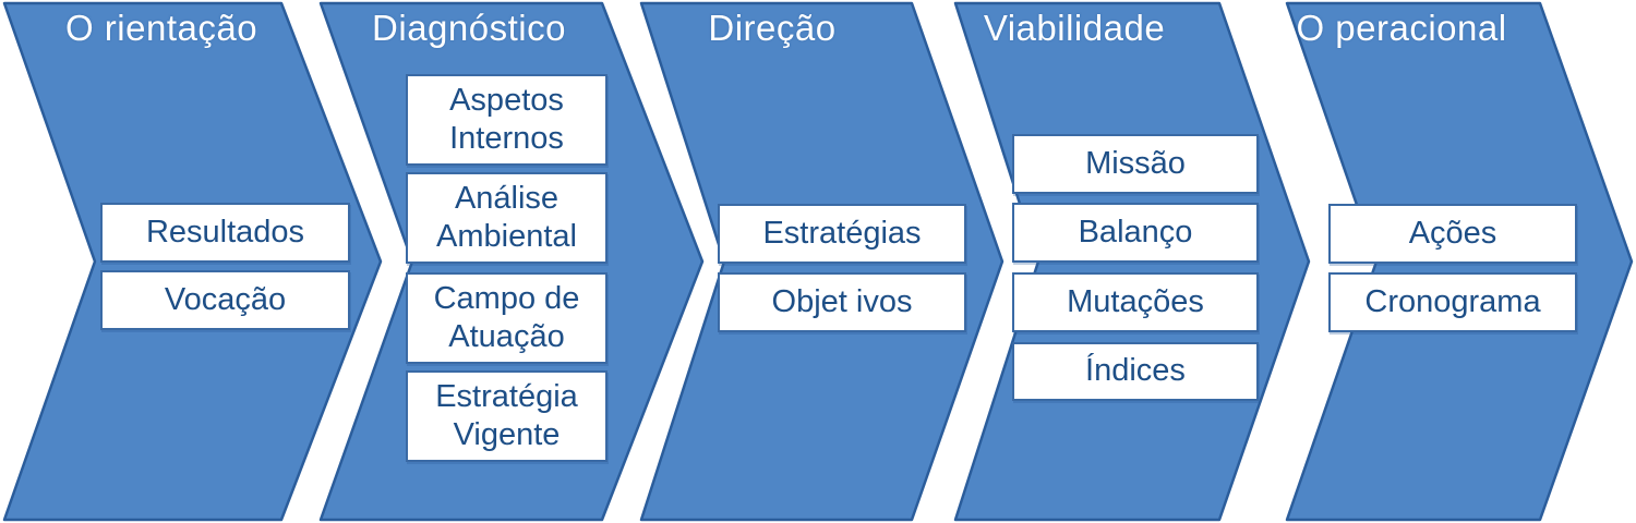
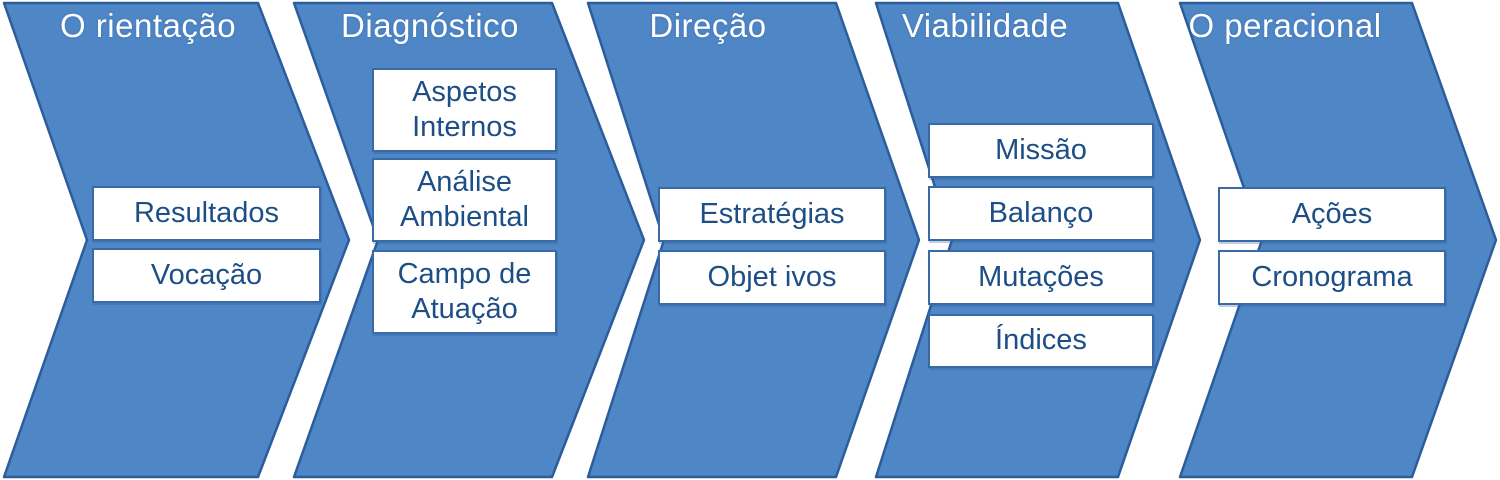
  O rientação
  Diagnóstico
  Direção
  Viabilidade
  O peracional
  Resultados
  Vocação
  Aspetos Internos
  Análise Ambiental
  Campo de Atuação
- Estratégia Vigente
  Estratégias
  Objet ivos
  Missão
  Balanço
  Mutações
  Índices
  Ações
  Cronograma
